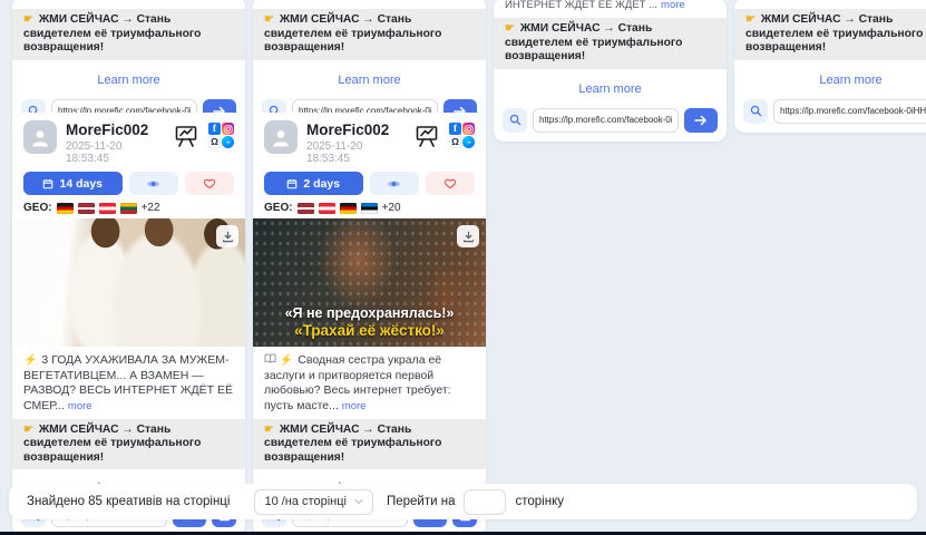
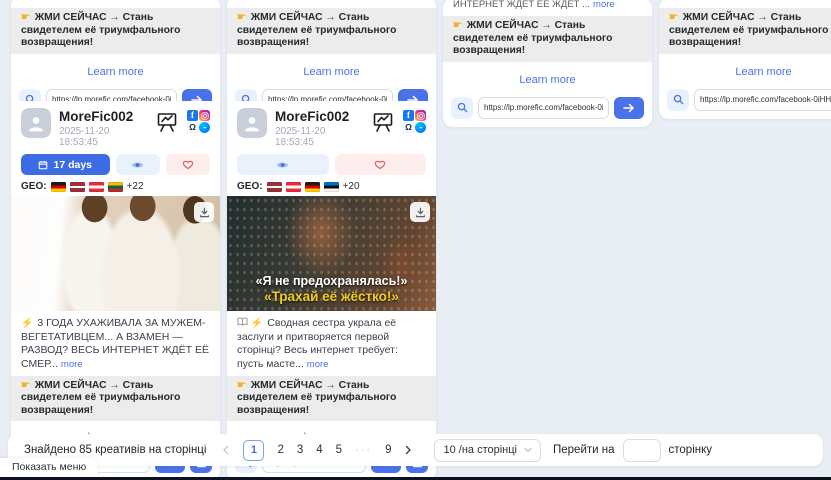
  ☛ ЖМИ СЕЙЧАС → Стань свидетелем её триумфального возвращения!
  Learn more
  https://lp.morefic.com/facebook-0i
  ☛ ЖМИ СЕЙЧАС → Стань свидетелем её триумфального возвращения!
  Learn more
  https://lp.morefic.com/facebook-0i
  ИНТЕРНЕТ ЖДЁТ ЕЁ ЖДЁТ ...
  more
  ☛ ЖМИ СЕЙЧАС → Стань свидетелем её триумфального возвращения!
  Learn more
  https://lp.morefic.com/facebook-0i
  ☛ ЖМИ СЕЙЧАС → Стань свидетелем её триумфального возвращения!
  Learn more
  https://lp.morefic.com/facebook-0iHH
  MoreFic002
  2025-11-20 18:53:45
  f
  Ω
- 14 days
+ 17 days
  GEO:
  +22
  ⚡ 3 ГОДА УХАЖИВАЛА ЗА МУЖЕМ-ВЕГЕТАТИВЦЕМ... А ВЗАМЕН — РАЗВОД? ВЕСЬ ИНТЕРНЕТ ЖДЁТ ЕЁ СМЕР... more
  ☛ ЖМИ СЕЙЧАС → Стань свидетелем её триумфального возвращения!
  MoreFic002
  2025-11-20 18:53:45
  f
  Ω
- 2 days
  GEO:
  +20
  «Я не предохранялась!»
  «Трахай её жёстко!»
- ⚡ Сводная сестра украла её заслуги и притворяется первой любовью? Весь интернет требует: пусть масте... more
+ ⚡ Сводная сестра украла её заслуги и притворяется первой сторінці? Весь интернет требует: пусть масте... more
  ☛ ЖМИ СЕЙЧАС → Стань свидетелем её триумфального возвращения!
  Знайдено 85 креативів на сторінці
+ 1
+ 2
+ 3
+ 4
+ 5
+ ···
+ 9
  10 /на сторінці
  Перейти на
  сторінку
+ Показать меню
